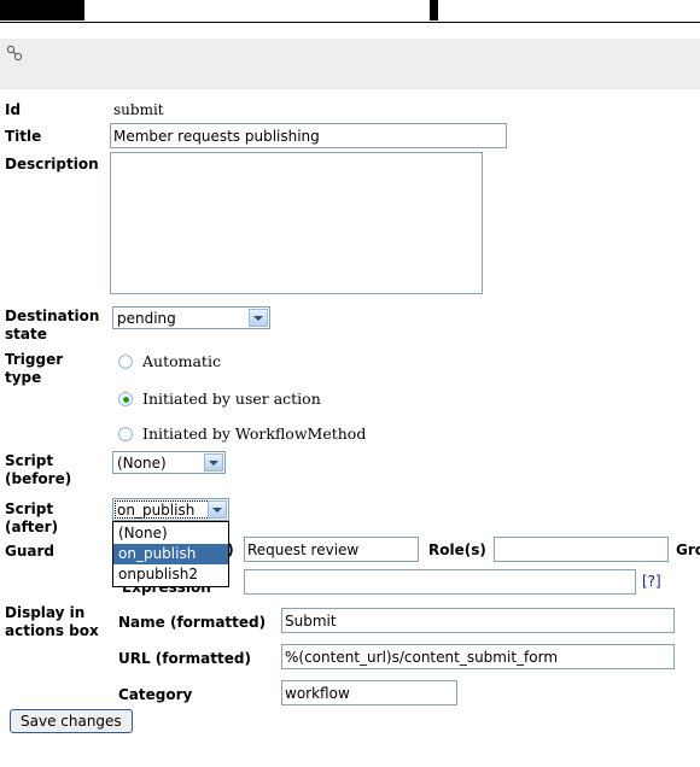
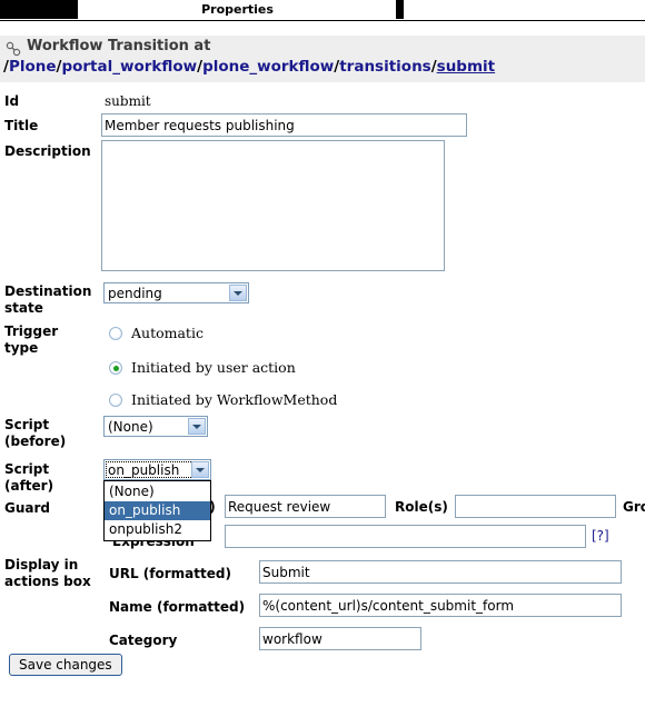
+ Properties
+ Workflow Transition at
+ /Plone/portal_workflow/plone_workflow/transitions/submit
  Id
  submit
  Title
  Member requests publishing
  Description
  Destination state
  pending
  Trigger type
  Automatic
  Initiated by user action
  Initiated by WorkflowMethod
  Script (before)
  (None)
  Script (after)
  on_publish
  Guard
  Request review
  Role(s)
  Expression
  [?]
  (None)
  on_publish
  onpublish2
  Display in actions box
- Name (formatted)
+ URL (formatted)
  Submit
- URL (formatted)
+ Name (formatted)
  %(content_url)s/content_submit_form
  Category
  workflow
  Save changes
